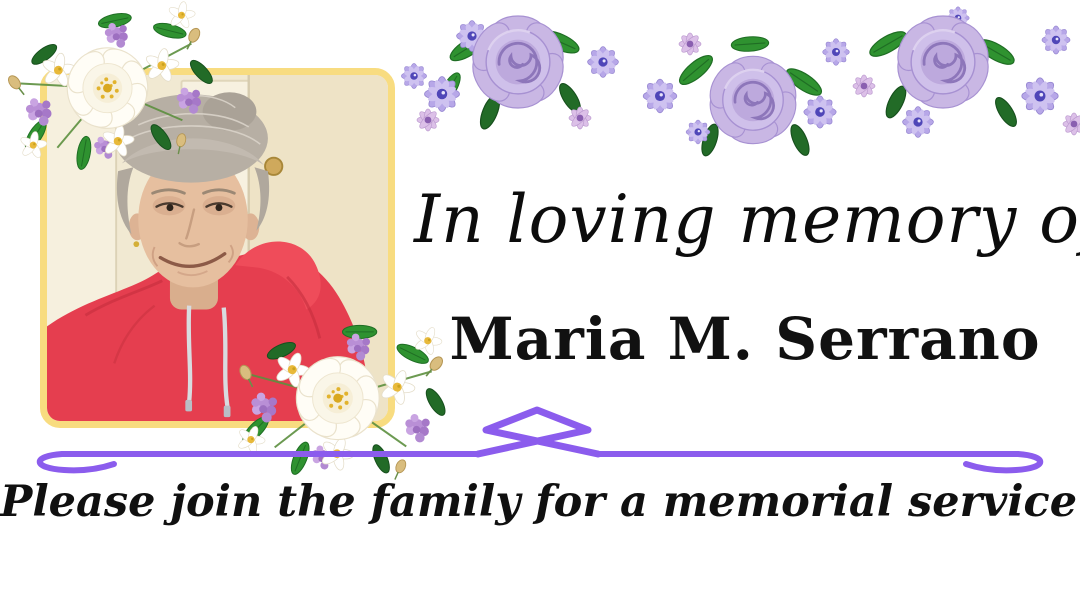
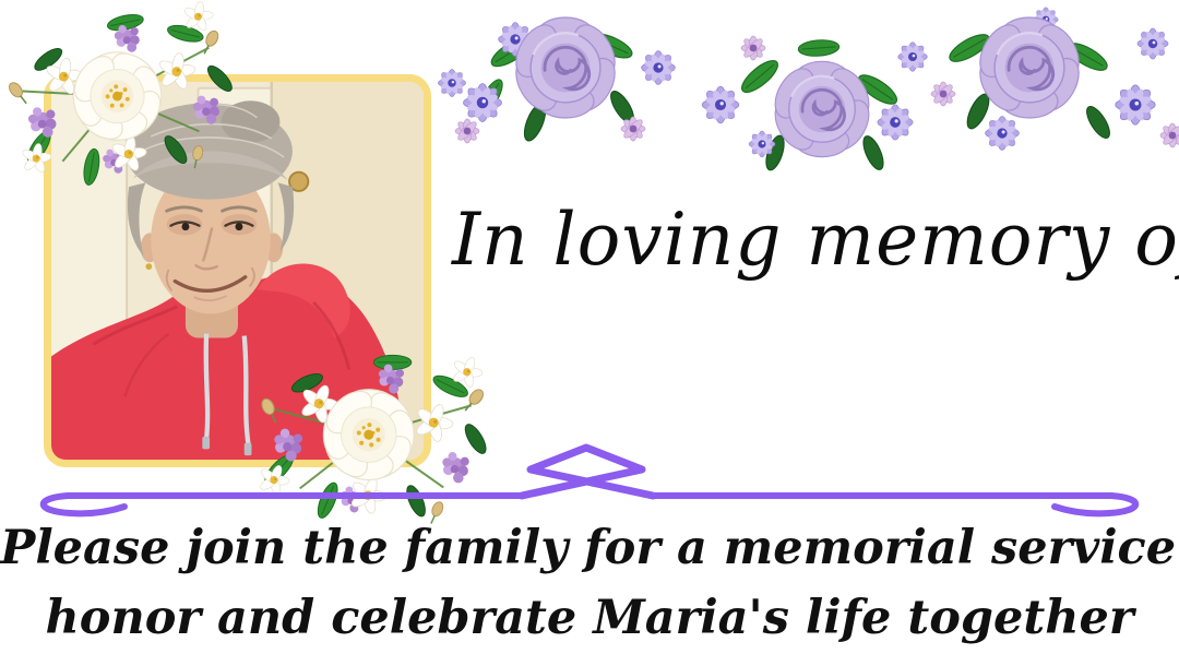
  In loving memory o
- Maria M. Serrano
  Please join the family for a memorial service
+ honor and celebrate Maria's life together
